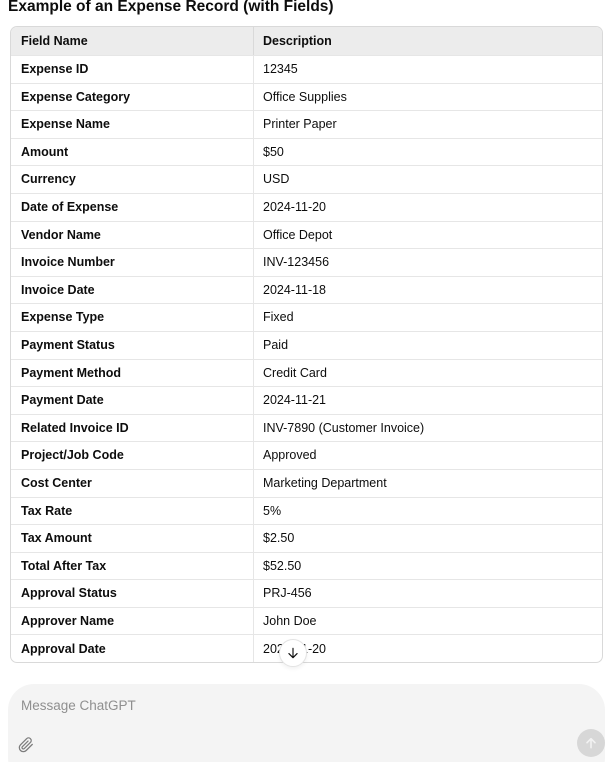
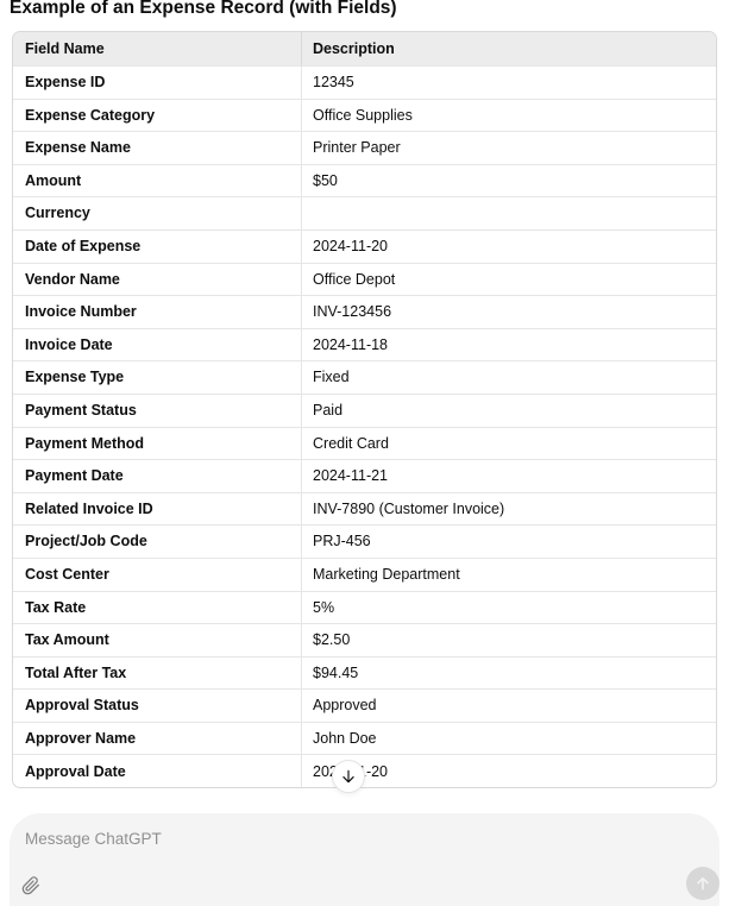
  Example of an Expense Record (with Fields)
  Field Name
  Description
  Expense ID
  12345
  Expense Category
  Office Supplies
  Expense Name
  Printer Paper
  Amount
  $50
  Currency
- USD
  Date of Expense
  2024-11-20
  Vendor Name
  Office Depot
  Invoice Number
  INV-123456
  Invoice Date
  2024-11-18
  Expense Type
  Fixed
  Payment Status
  Paid
  Payment Method
  Credit Card
  Payment Date
  2024-11-21
  Related Invoice ID
  INV-7890 (Customer Invoice)
  Project/Job Code
- Approved
+ PRJ-456
  Cost Center
  Marketing Department
  Tax Rate
  5%
  Tax Amount
  $2.50
  Total After Tax
- $52.50
+ $94.45
  Approval Status
- PRJ-456
+ Approved
  Approver Name
  John Doe
  Approval Date
  Message ChatGPT
